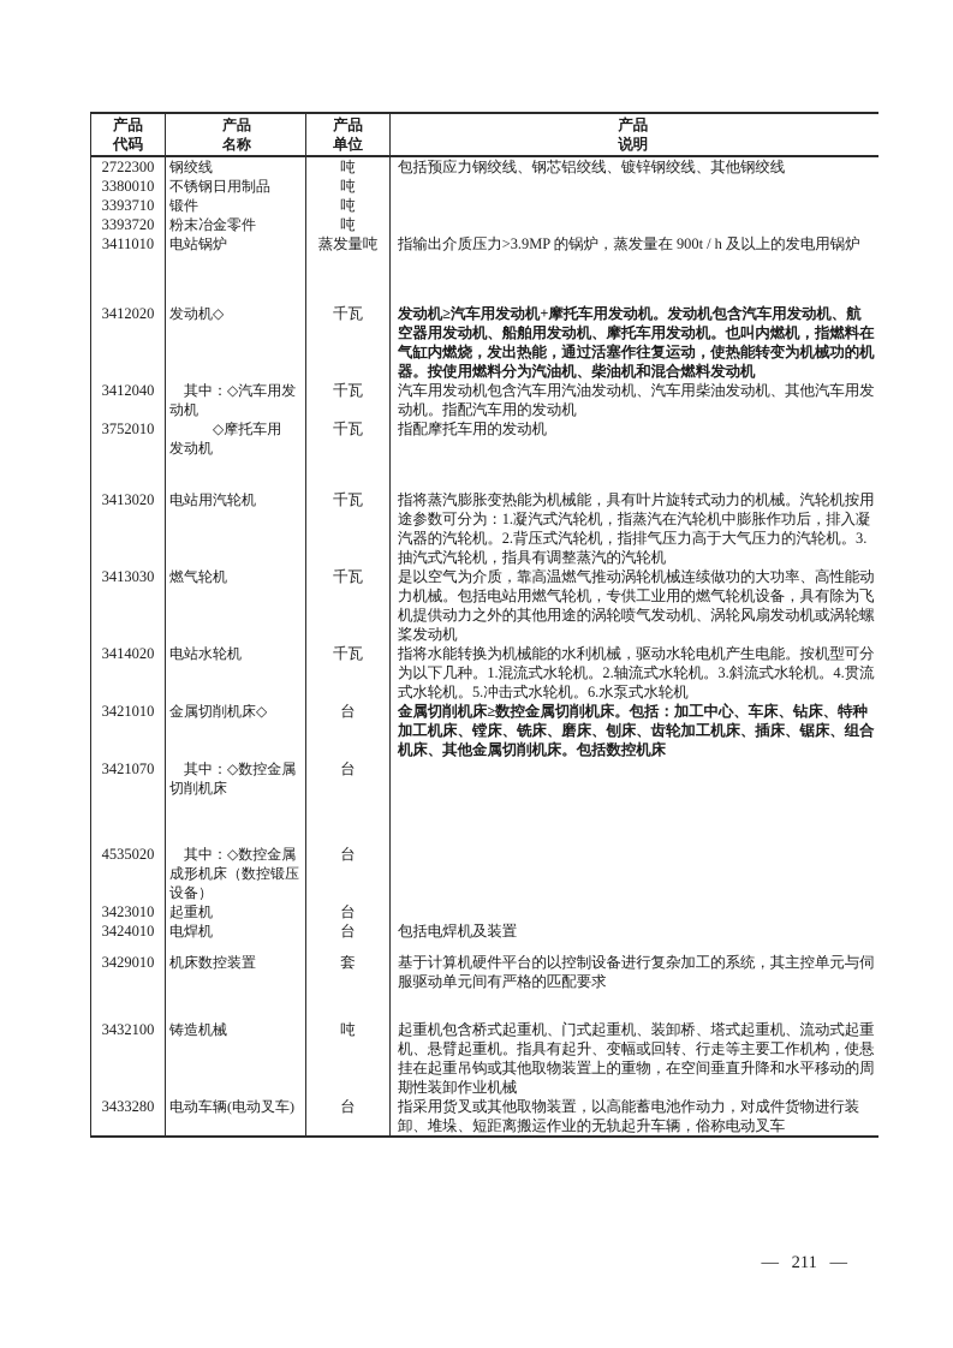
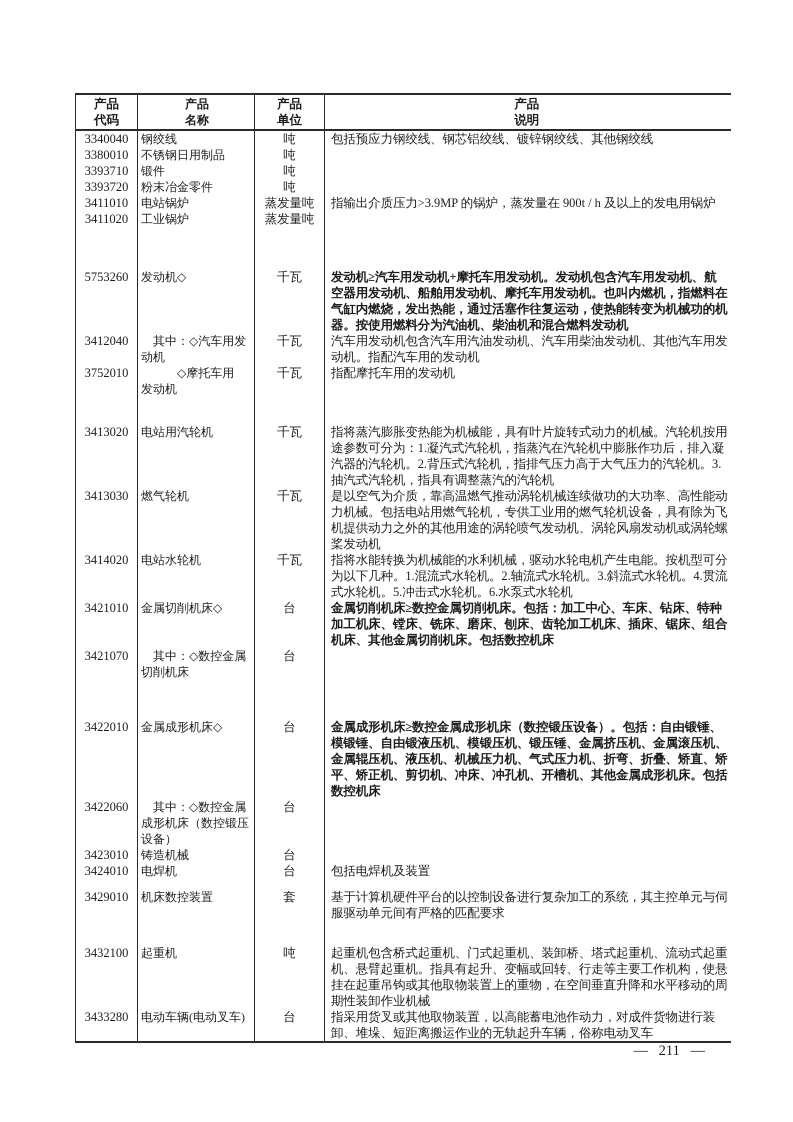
  产品 代码	产品 名称	产品 单位	产品 说明
- 2722300	钢绞线	吨	包括预应力钢绞线、钢芯铝绞线、镀锌钢绞线、其他钢绞线
+ 3340040	钢绞线	吨	包括预应力钢绞线、钢芯铝绞线、镀锌钢绞线、其他钢绞线
  3380010	不锈钢日用制品	吨
  3393710	锻件	吨
  3393720	粉末冶金零件	吨
  3411010	电站锅炉	蒸发量吨	指输出介质压力>3.9MP 的锅炉，蒸发量在 900t / h 及以上的发电用锅炉
+ 3411020	工业锅炉	蒸发量吨
- 3412020	发动机◇	千瓦	发动机≥汽车用发动机+摩托车用发动机。发动机包含汽车用发动机、航空器用发动机、船舶用发动机、摩托车用发动机。也叫内燃机，指燃料在气缸内燃烧，发出热能，通过活塞作往复运动，使热能转变为机械功的机器。按使用燃料分为汽油机、柴油机和混合燃料发动机
+ 5753260	发动机◇	千瓦	发动机≥汽车用发动机+摩托车用发动机。发动机包含汽车用发动机、航空器用发动机、船舶用发动机、摩托车用发动机。也叫内燃机，指燃料在气缸内燃烧，发出热能，通过活塞作往复运动，使热能转变为机械功的机器。按使用燃料分为汽油机、柴油机和混合燃料发动机
  3412040	其中：◇汽车用发 动机	千瓦	汽车用发动机包含汽车用汽油发动机、汽车用柴油发动机、其他汽车用发动机。指配汽车用的发动机
  3752010	◇摩托车用 发动机	千瓦	指配摩托车用的发动机
  3413020	电站用汽轮机	千瓦	指将蒸汽膨胀变热能为机械能，具有叶片旋转式动力的机械。汽轮机按用途参数可分为：1.凝汽式汽轮机，指蒸汽在汽轮机中膨胀作功后，排入凝汽器的汽轮机。2.背压式汽轮机，指排气压力高于大气压力的汽轮机。3.抽汽式汽轮机，指具有调整蒸汽的汽轮机
  3413030	燃气轮机	千瓦	是以空气为介质，靠高温燃气推动涡轮机械连续做功的大功率、高性能动力机械。包括电站用燃气轮机，专供工业用的燃气轮机设备，具有除为飞机提供动力之外的其他用途的涡轮喷气发动机、涡轮风扇发动机或涡轮螺桨发动机
  3414020	电站水轮机	千瓦	指将水能转换为机械能的水利机械，驱动水轮电机产生电能。按机型可分为以下几种。1.混流式水轮机。2.轴流式水轮机。3.斜流式水轮机。4.贯流式水轮机。5.冲击式水轮机。6.水泵式水轮机
  3421010	金属切削机床◇	台	金属切削机床≥数控金属切削机床。包括：加工中心、车床、钻床、特种加工机床、镗床、铣床、磨床、刨床、齿轮加工机床、插床、锯床、组合机床、其他金属切削机床。包括数控机床
  3421070	其中：◇数控金属 切削机床	台
+ 3422010	金属成形机床◇	台	金属成形机床≥数控金属成形机床（数控锻压设备）。包括：自由锻锤、模锻锤、自由锻液压机、模锻压机、锻压锤、金属挤压机、金属滚压机、金属辊压机、液压机、机械压力机、气式压力机、折弯、折叠、矫直、矫平、矫正机、剪切机、冲床、冲孔机、开槽机、其他金属成形机床。包括数控机床
- 4535020	其中：◇数控金属 成形机床（数控锻压 设备）	台
+ 3422060	其中：◇数控金属 成形机床（数控锻压 设备）	台
- 3423010	起重机	台
+ 3423010	铸造机械	台
  3424010	电焊机	台	包括电焊机及装置
  3429010	机床数控装置	套	基于计算机硬件平台的以控制设备进行复杂加工的系统，其主控单元与伺服驱动单元间有严格的匹配要求
- 3432100	铸造机械	吨	起重机包含桥式起重机、门式起重机、装卸桥、塔式起重机、流动式起重机、悬臂起重机。指具有起升、变幅或回转、行走等主要工作机构，使悬挂在起重吊钩或其他取物装置上的重物，在空间垂直升降和水平移动的周期性装卸作业机械
+ 3432100	起重机	吨	起重机包含桥式起重机、门式起重机、装卸桥、塔式起重机、流动式起重机、悬臂起重机。指具有起升、变幅或回转、行走等主要工作机构，使悬挂在起重吊钩或其他取物装置上的重物，在空间垂直升降和水平移动的周期性装卸作业机械
  3433280	电动车辆(电动叉车)	台	指采用货叉或其他取物装置，以高能蓄电池作动力，对成件货物进行装卸、堆垛、短距离搬运作业的无轨起升车辆，俗称电动叉车
  — 211 —
